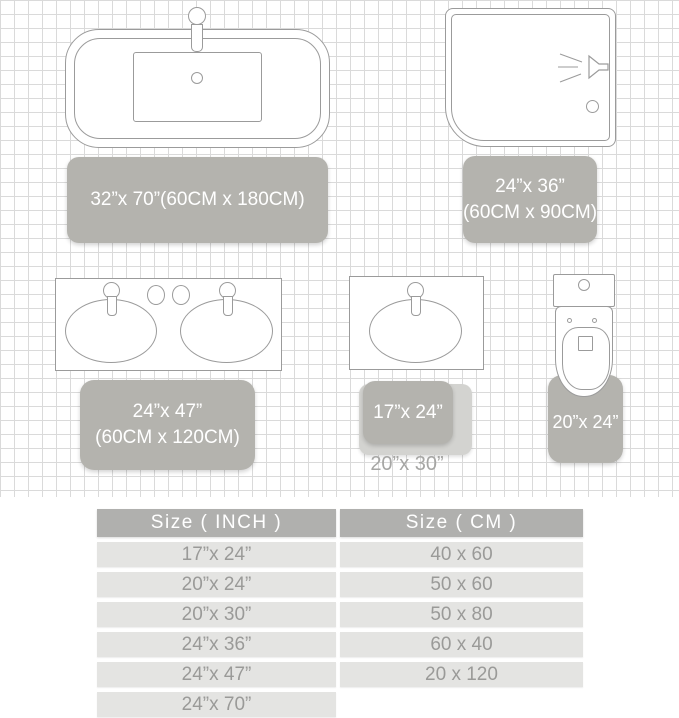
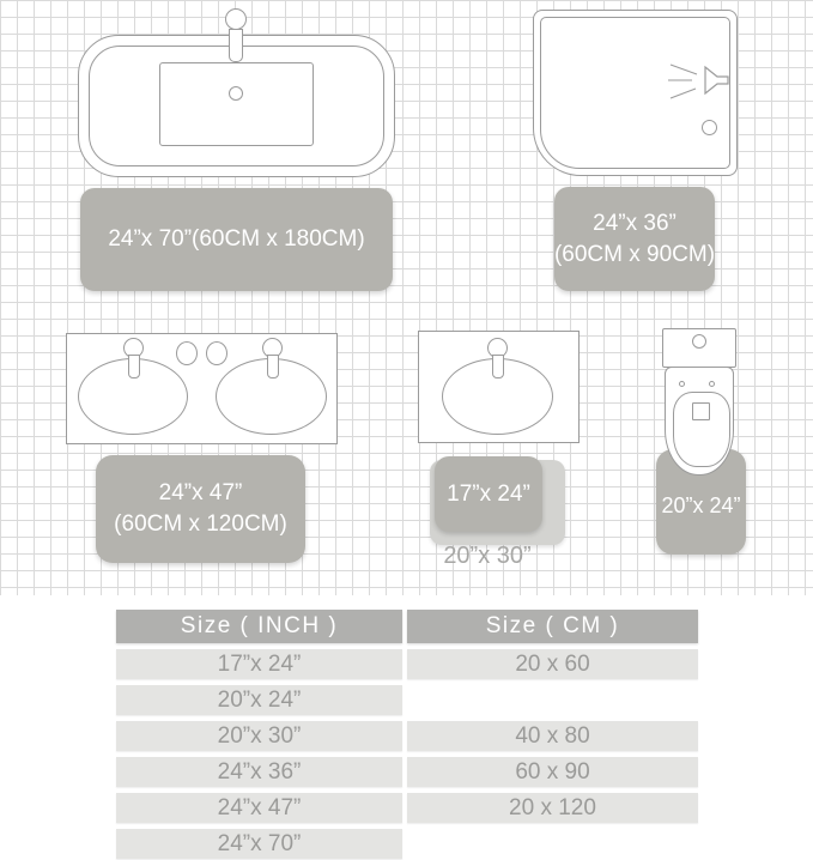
- 32”x 70”(60CM x 180CM)
+ 24”x 70”(60CM x 180CM)
  24”x 36”
  (60CM x 90CM)
  24”x 47”
  (60CM x 120CM)
  17”x 24”
  20”x 30”
  20”x 24”
  Size ( INCH )
  Size ( CM )
  17”x 24”
- 40 x 60
+ 20 x 60
  20”x 24”
- 50 x 60
  20”x 30”
- 50 x 80
+ 40 x 80
  24”x 36”
- 60 x 40
+ 60 x 90
  24”x 47”
  20 x 120
  24”x 70”
